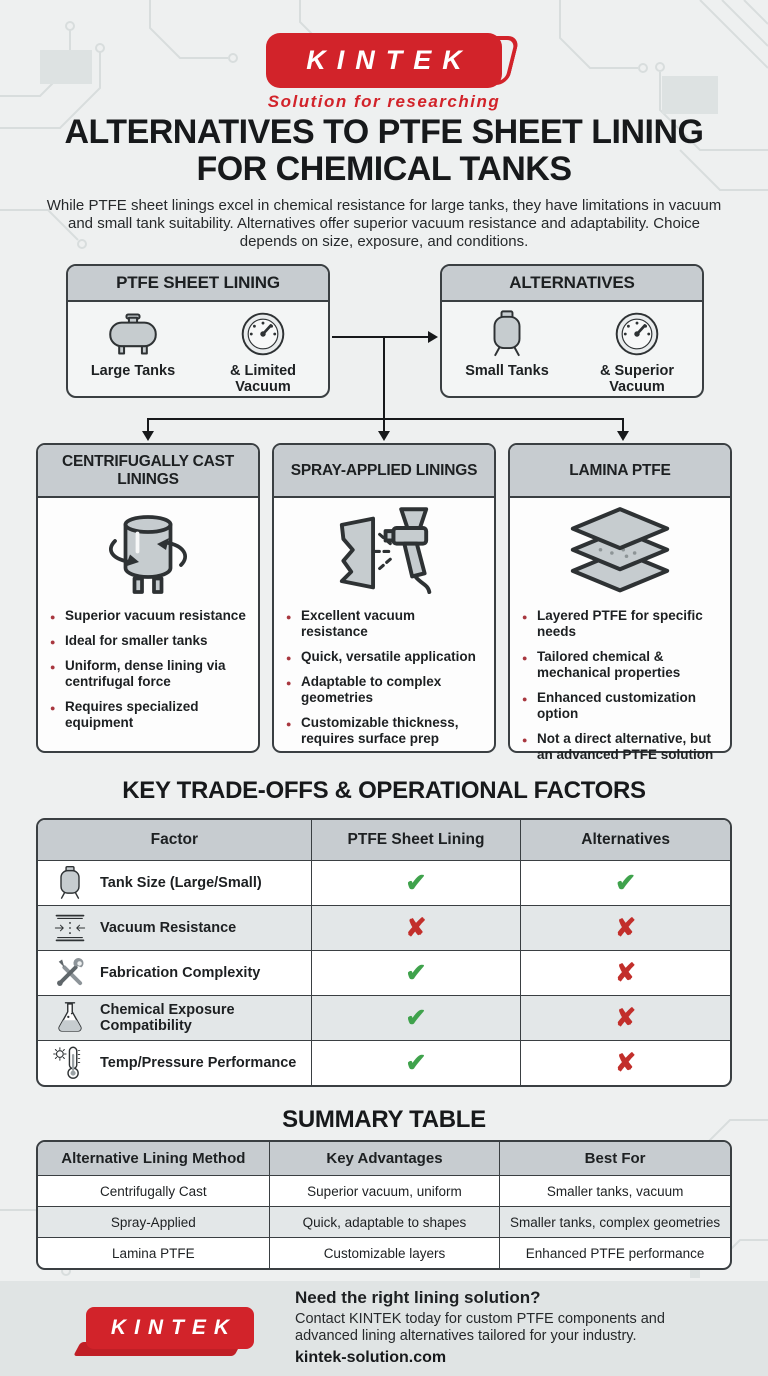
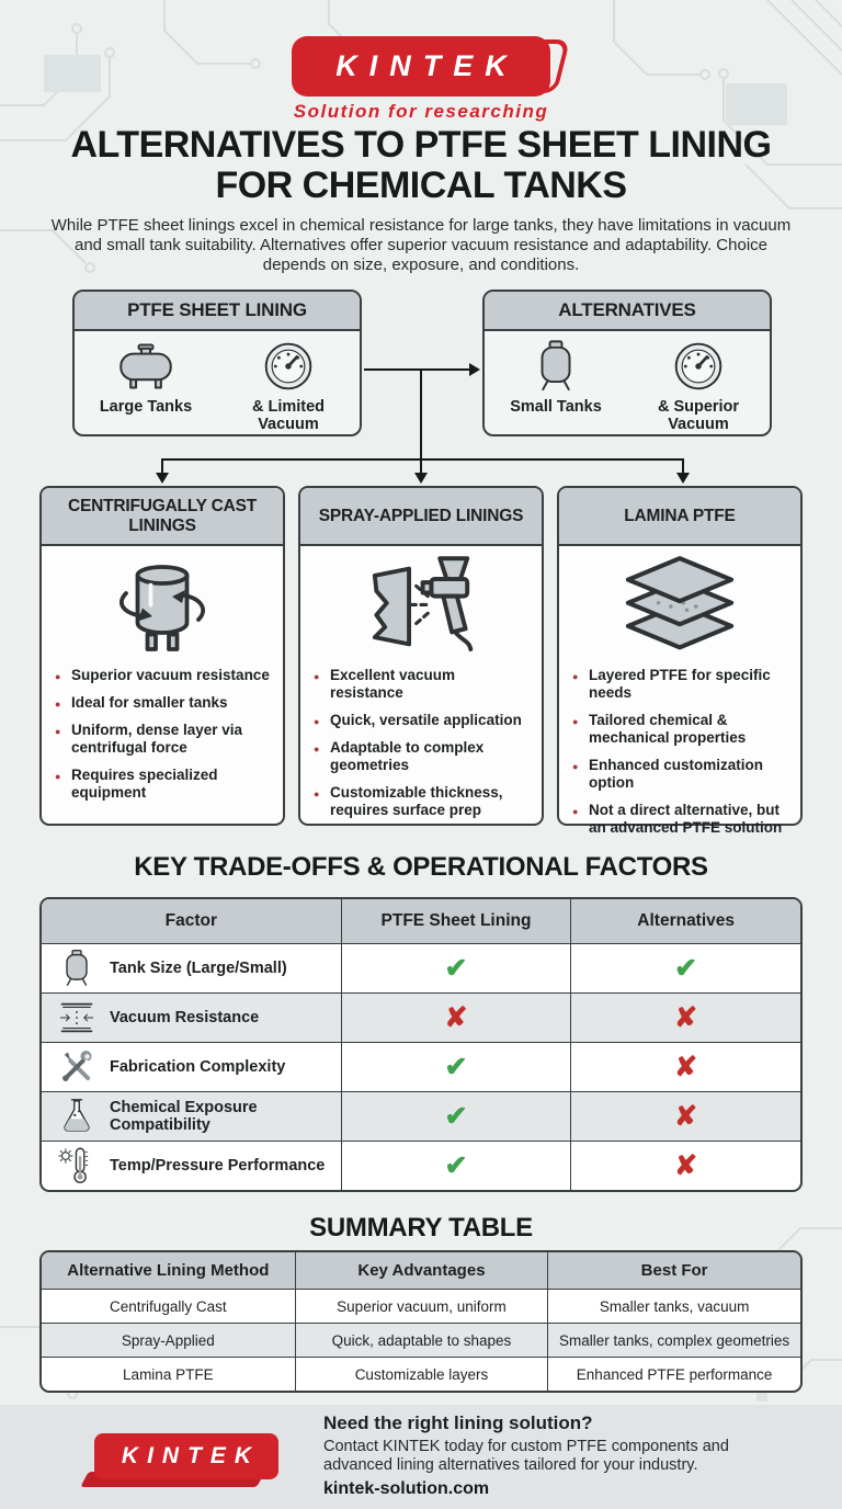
  KINTEK
  Solution for researching
  ALTERNATIVES TO PTFE SHEET LINING
  FOR CHEMICAL TANKS
  While PTFE sheet linings excel in chemical resistance for large tanks, they have limitations in vacuum and small tank suitability. Alternatives offer superior vacuum resistance and adaptability. Choice depends on size, exposure, and conditions.
  PTFE SHEET LINING
  Large Tanks
  & Limited Vacuum
  ALTERNATIVES
  Small Tanks
  & Superior Vacuum
  CENTRIFUGALLY CAST LININGS
  Superior vacuum resistance
  Ideal for smaller tanks
- Uniform, dense lining via centrifugal force
+ Uniform, dense layer via centrifugal force
  Requires specialized equipment
  SPRAY-APPLIED LININGS
  Excellent vacuum resistance
  Quick, versatile application
  Adaptable to complex geometries
  Customizable thickness, requires surface prep
  LAMINA PTFE
  Layered PTFE for specific needs
  Tailored chemical & mechanical properties
  Enhanced customization option
  Not a direct alternative, but an advanced PTFE solution
  KEY TRADE-OFFS & OPERATIONAL FACTORS
  Factor
  PTFE Sheet Lining
  Alternatives
  Tank Size (Large/Small)
  ✔
  ✔
  Vacuum Resistance
  ✘
  ✘
  Fabrication Complexity
  ✔
  ✘
  Chemical Exposure Compatibility
  ✔
  ✘
  Temp/Pressure Performance
  ✔
  ✘
  SUMMARY TABLE
  Alternative Lining Method
  Key Advantages
  Best For
  Centrifugally Cast
  Superior vacuum, uniform
  Smaller tanks, vacuum
  Spray-Applied
  Quick, adaptable to shapes
  Smaller tanks, complex geometries
  Lamina PTFE
  Customizable layers
  Enhanced PTFE performance
  KINTEK
  Need the right lining solution?
  Contact KINTEK today for custom PTFE components and advanced lining alternatives tailored for your industry.
  kintek-solution.com
